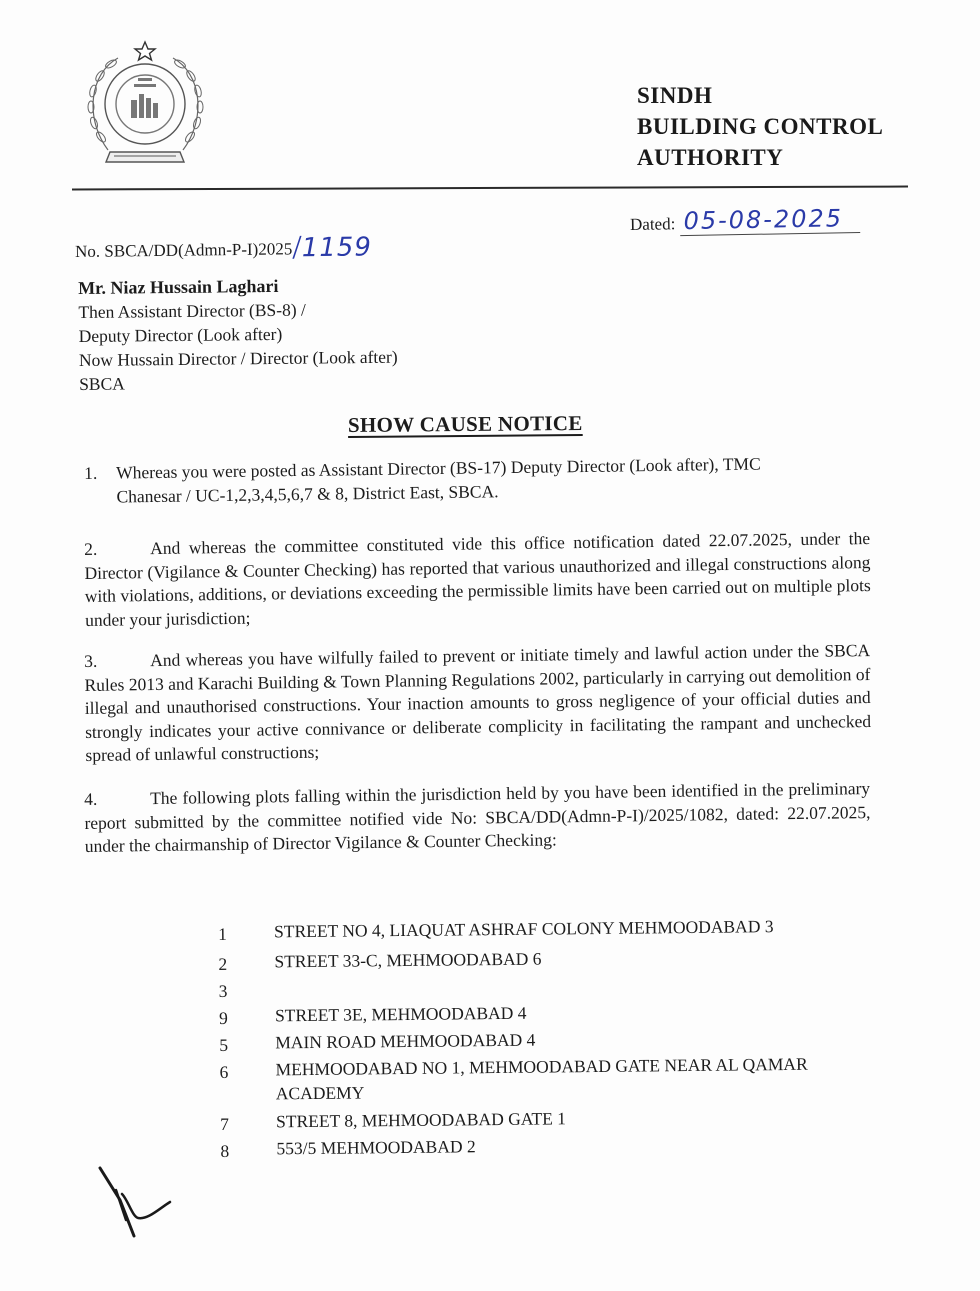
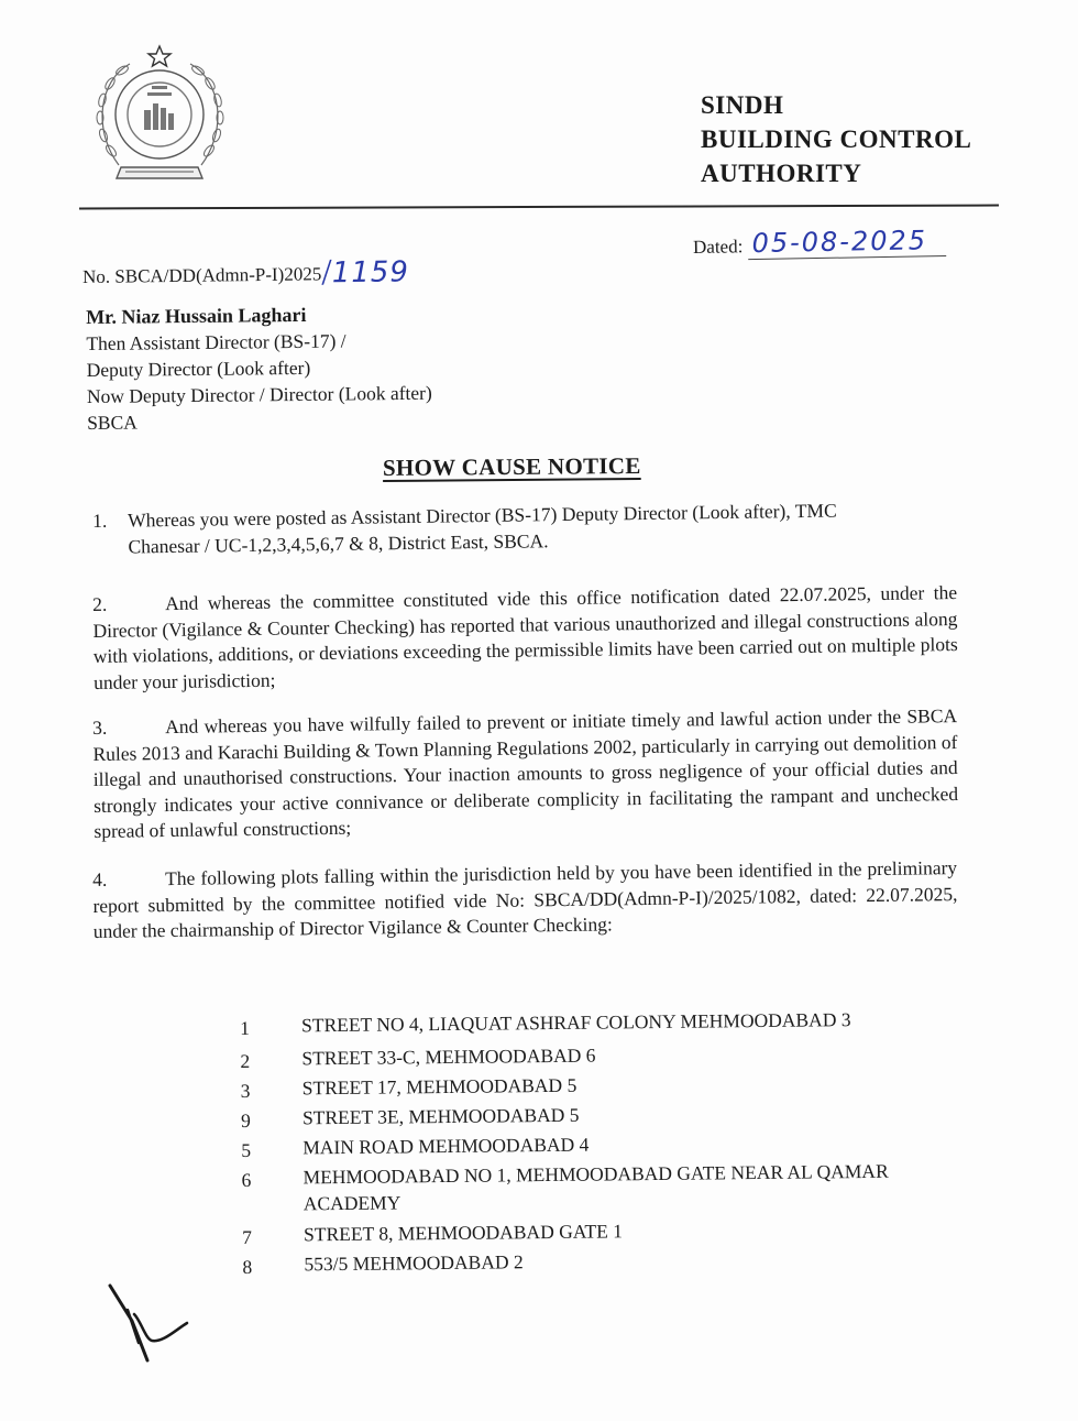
  SINDH
  BUILDING CONTROL
  AUTHORITY
  No. SBCA/DD(Admn-P-I)2025/1159
  Dated: 05-08-2025
  Mr. Niaz Hussain Laghari
- Then Assistant Director (BS-8) /
+ Then Assistant Director (BS-17) /
  Deputy Director (Look after)
- Now Hussain Director / Director (Look after)
+ Now Deputy Director / Director (Look after)
  SBCA
  SHOW CAUSE NOTICE
  1. Whereas you were posted as Assistant Director (BS-17) Deputy Director (Look after), TMC
  Chanesar / UC-1,2,3,4,5,6,7 & 8, District East, SBCA.
  2. And whereas the committee constituted vide this office notification dated 22.07.2025, under the Director (Vigilance & Counter Checking) has reported that various unauthorized and illegal constructions along with violations, additions, or deviations exceeding the permissible limits have been carried out on multiple plots under your jurisdiction;
  3. And whereas you have wilfully failed to prevent or initiate timely and lawful action under the SBCA Rules 2013 and Karachi Building & Town Planning Regulations 2002, particularly in carrying out demolition of illegal and unauthorised constructions. Your inaction amounts to gross negligence of your official duties and strongly indicates your active connivance or deliberate complicity in facilitating the rampant and unchecked spread of unlawful constructions;
  4. The following plots falling within the jurisdiction held by you have been identified in the preliminary report submitted by the committee notified vide No: SBCA/DD(Admn-P-I)/2025/1082, dated: 22.07.2025, under the chairmanship of Director Vigilance & Counter Checking:
  1
  STREET NO 4, LIAQUAT ASHRAF COLONY MEHMOODABAD 3
  2
  STREET 33-C, MEHMOODABAD 6
  3
+ STREET 17, MEHMOODABAD 5
  9
- STREET 3E, MEHMOODABAD 4
+ STREET 3E, MEHMOODABAD 5
  5
  MAIN ROAD MEHMOODABAD 4
  6
  MEHMOODABAD NO 1, MEHMOODABAD GATE NEAR AL QAMAR ACADEMY
  7
  STREET 8, MEHMOODABAD GATE 1
  8
  553/5 MEHMOODABAD 2
